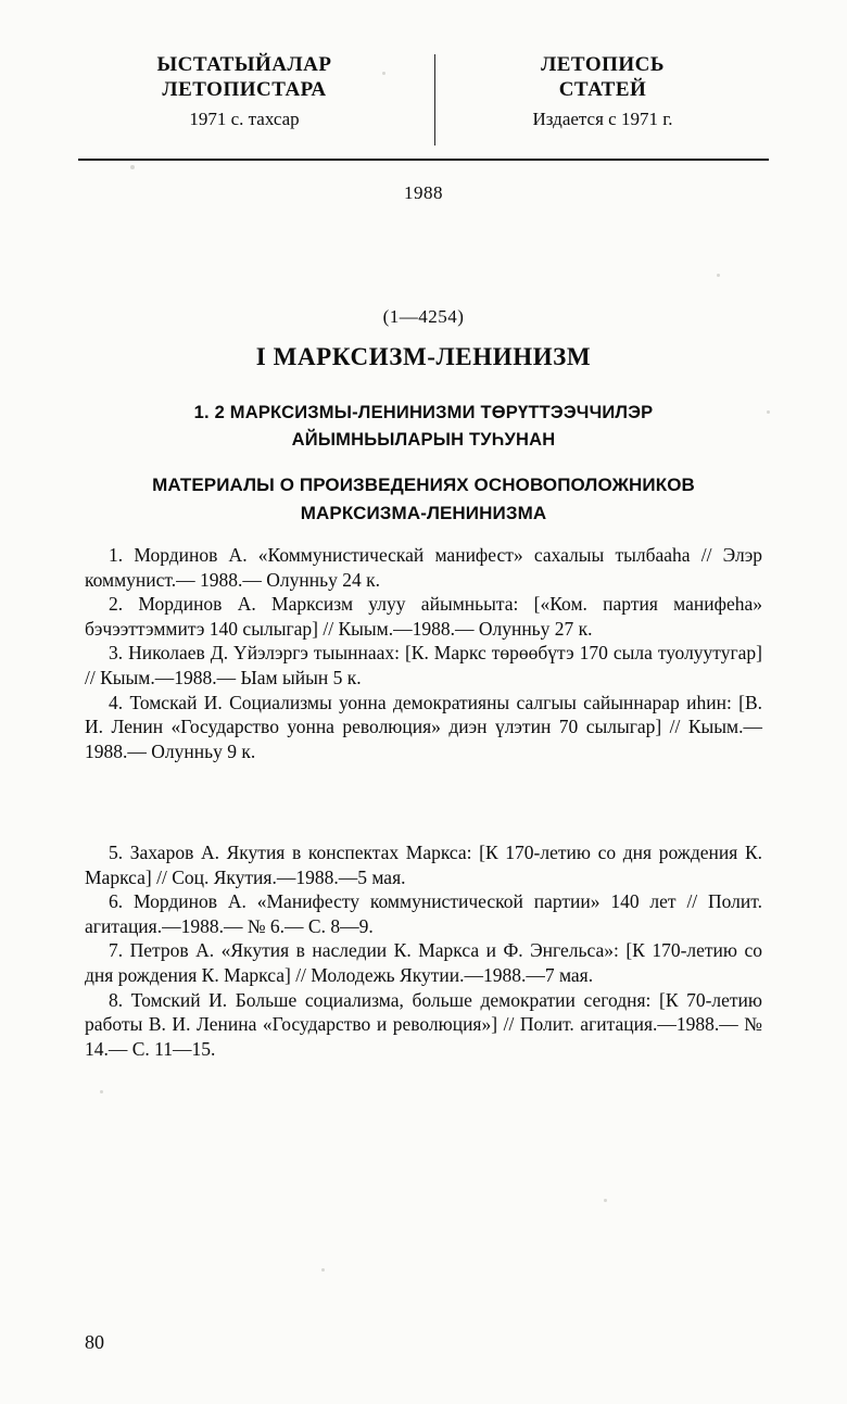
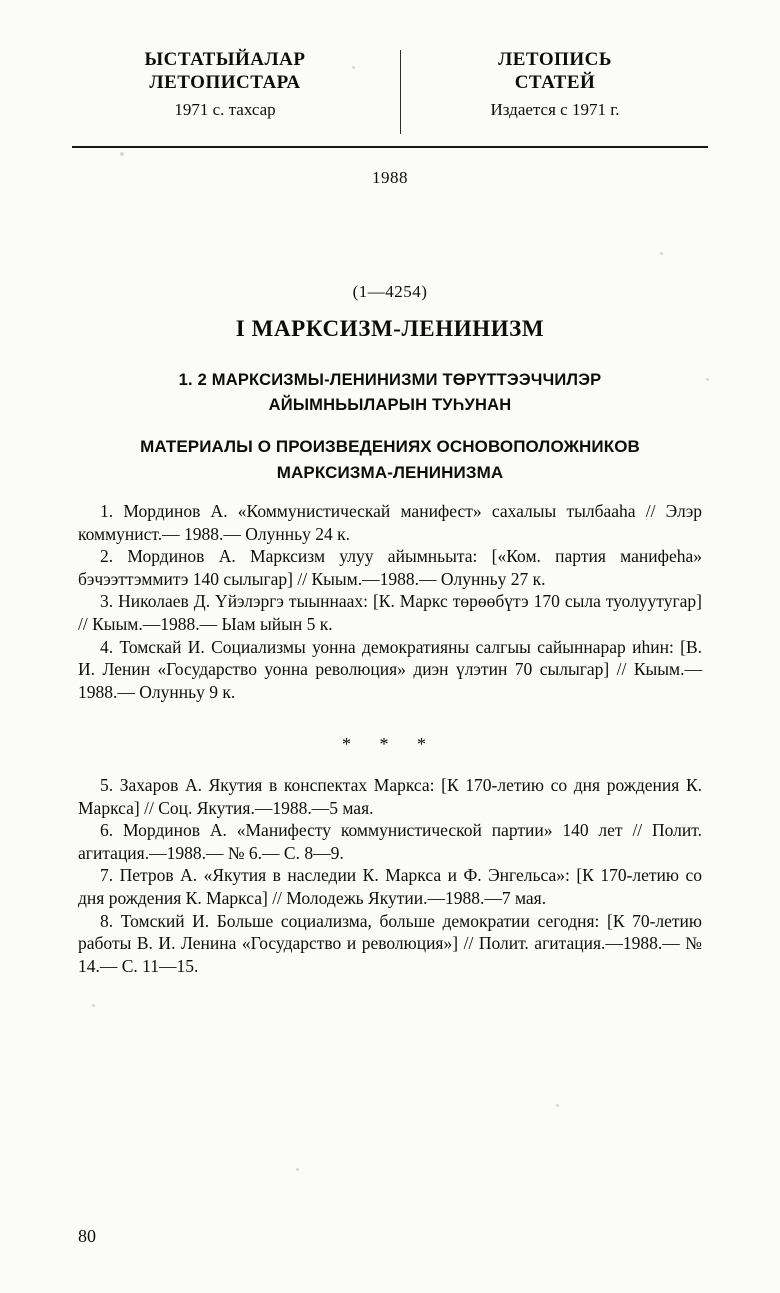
  ЫСТАТЫЙАЛАР
  ЛЕТОПИСТАРА
  1971 с. тахсар
  ЛЕТОПИСЬ
  СТАТЕЙ
  Издается с 1971 г.
  1988
  (1—4254)
  I МАРКСИЗМ-ЛЕНИНИЗМ
  1. 2 МАРКСИЗМЫ-ЛЕНИНИЗМИ ТӨРҮТТЭЭЧЧИЛЭР
  АЙЫМНЬЫЛАРЫН ТУҺУНАН
  МАТЕРИАЛЫ О ПРОИЗВЕДЕНИЯХ ОСНОВОПОЛОЖНИКОВ
  МАРКСИЗМА-ЛЕНИНИЗМА
  1. Мординов А. «Коммунистическай манифест» сахалыы тылбааһа // Элэр коммунист.— 1988.— Олунньу 24 к.
  2. Мординов А. Марксизм улуу айымньыта: [«Ком. партия манифеһа» бэчээттэммитэ 140 сылыгар] // Кыым.—1988.— Олунньу 27 к.
  3. Николаев Д. Үйэлэргэ тыыннаах: [К. Маркс төрөөбүтэ 170 сыла туолуутугар] // Кыым.—1988.— Ыам ыйын 5 к.
  4. Томскай И. Социализмы уонна демократияны салгыы сайыннарар иһин: [В. И. Ленин «Государство уонна революция» диэн үлэтин 70 сылыгар] // Кыым.—1988.— Олунньу 9 к.
+ * * *
  5. Захаров А. Якутия в конспектах Маркса: [К 170-летию со дня рождения К. Маркса] // Соц. Якутия.—1988.—5 мая.
  6. Мординов А. «Манифесту коммунистической партии» 140 лет // Полит. агитация.—1988.— № 6.— С. 8—9.
  7. Петров А. «Якутия в наследии К. Маркса и Ф. Энгельса»: [К 170-летию со дня рождения К. Маркса] // Молодежь Якутии.—1988.—7 мая.
  8. Томский И. Больше социализма, больше демократии сегодня: [К 70-летию работы В. И. Ленина «Государство и революция»] // Полит. агитация.—1988.— № 14.— С. 11—15.
  80
